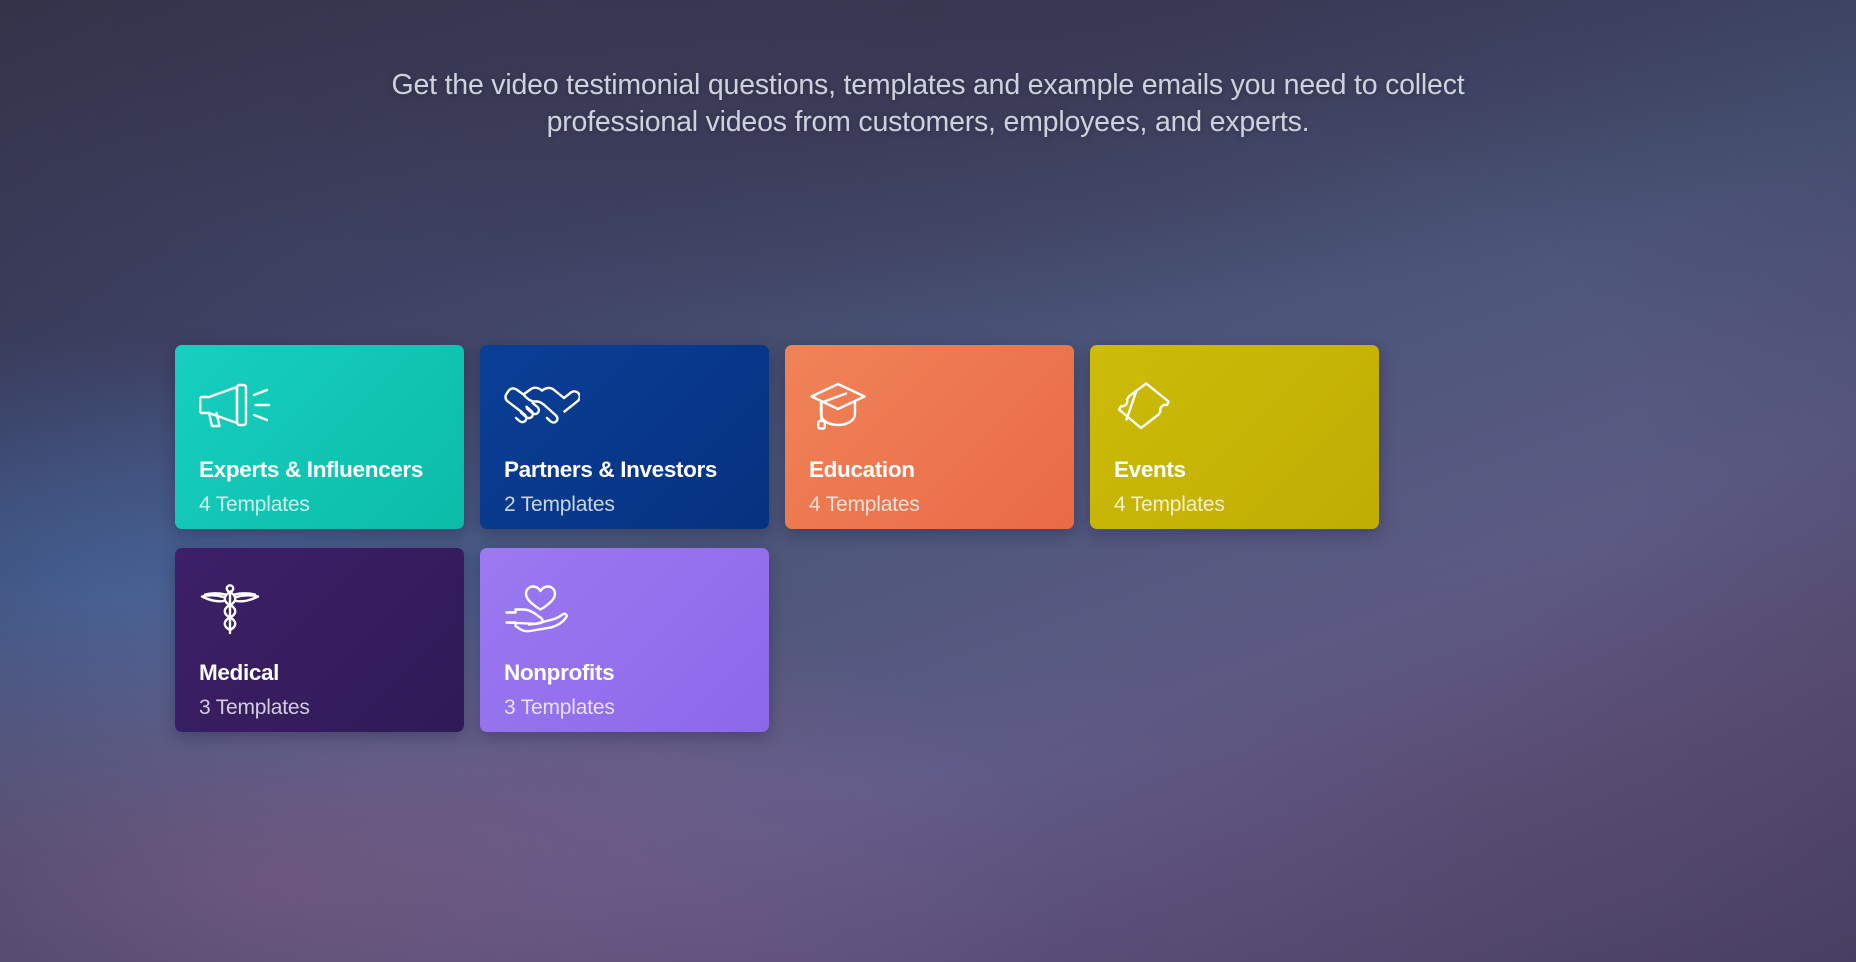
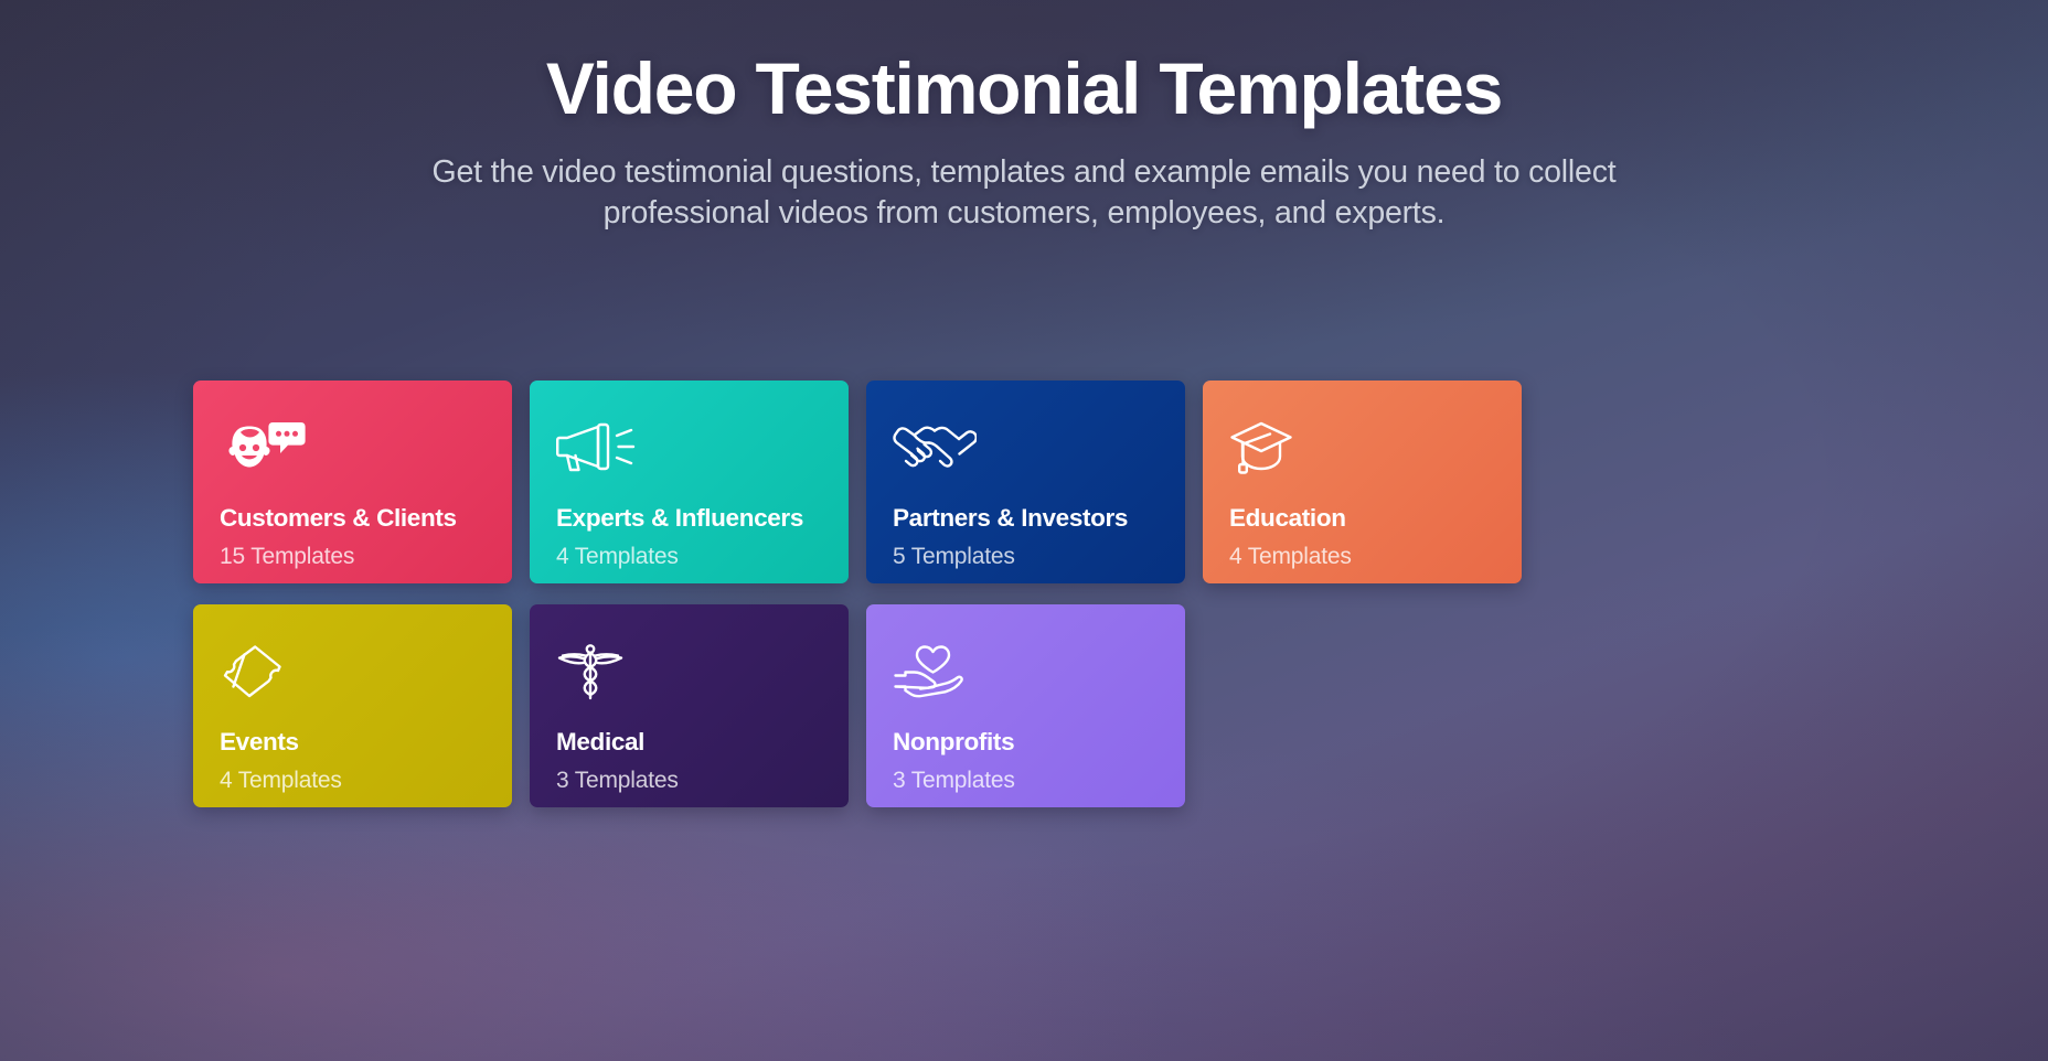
+ Video Testimonial Templates
  Get the video testimonial questions, templates and example emails you need to collect professional videos from customers, employees, and experts.
+ Customers & Clients
+ 15 Templates
  Experts & Influencers
  4 Templates
  Partners & Investors
- 2 Templates
+ 5 Templates
  Education
  4 Templates
  Events
  4 Templates
  Medical
  3 Templates
  Nonprofits
  3 Templates
